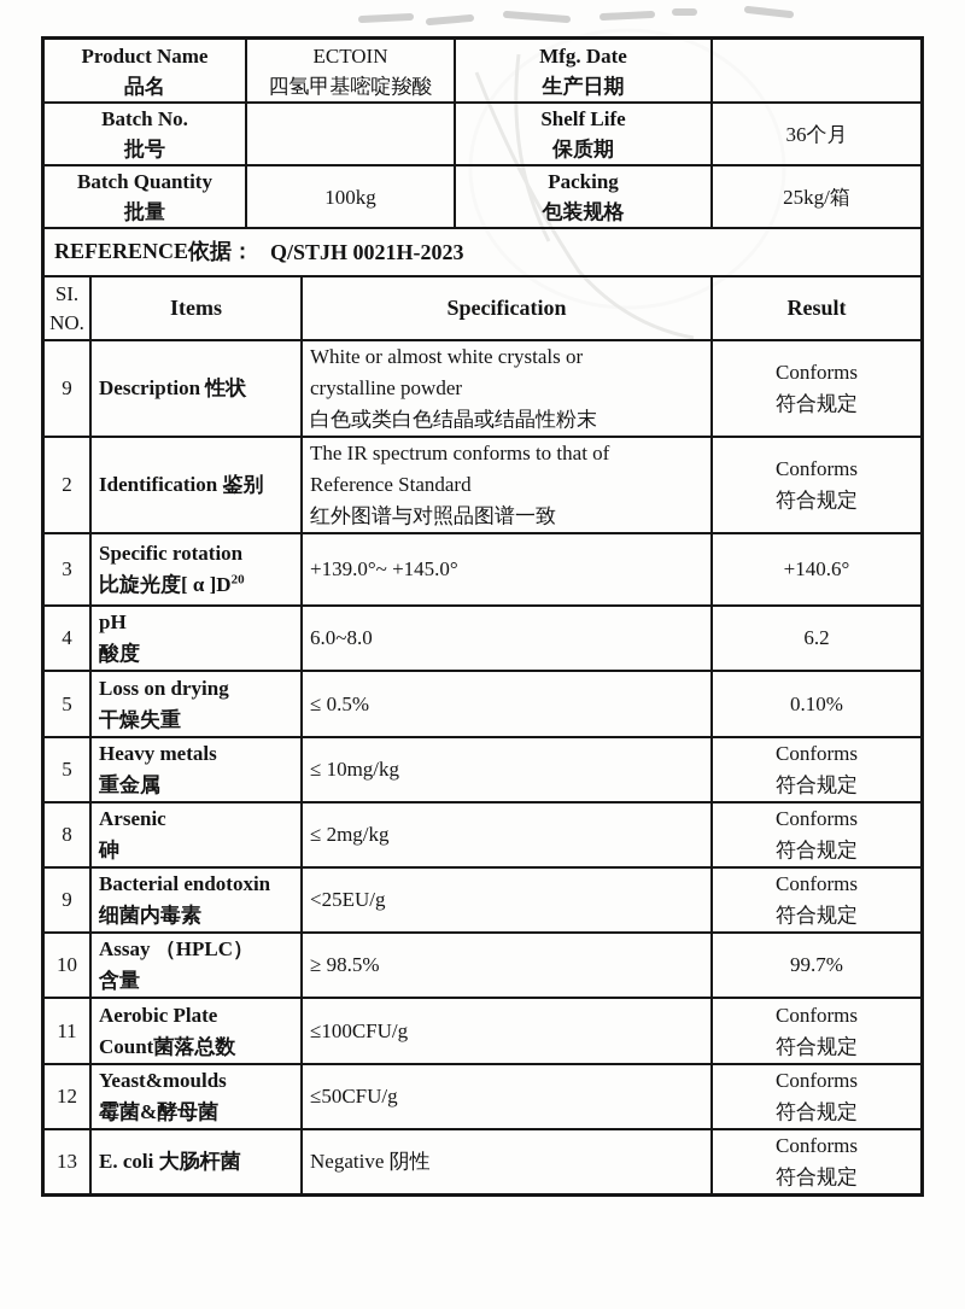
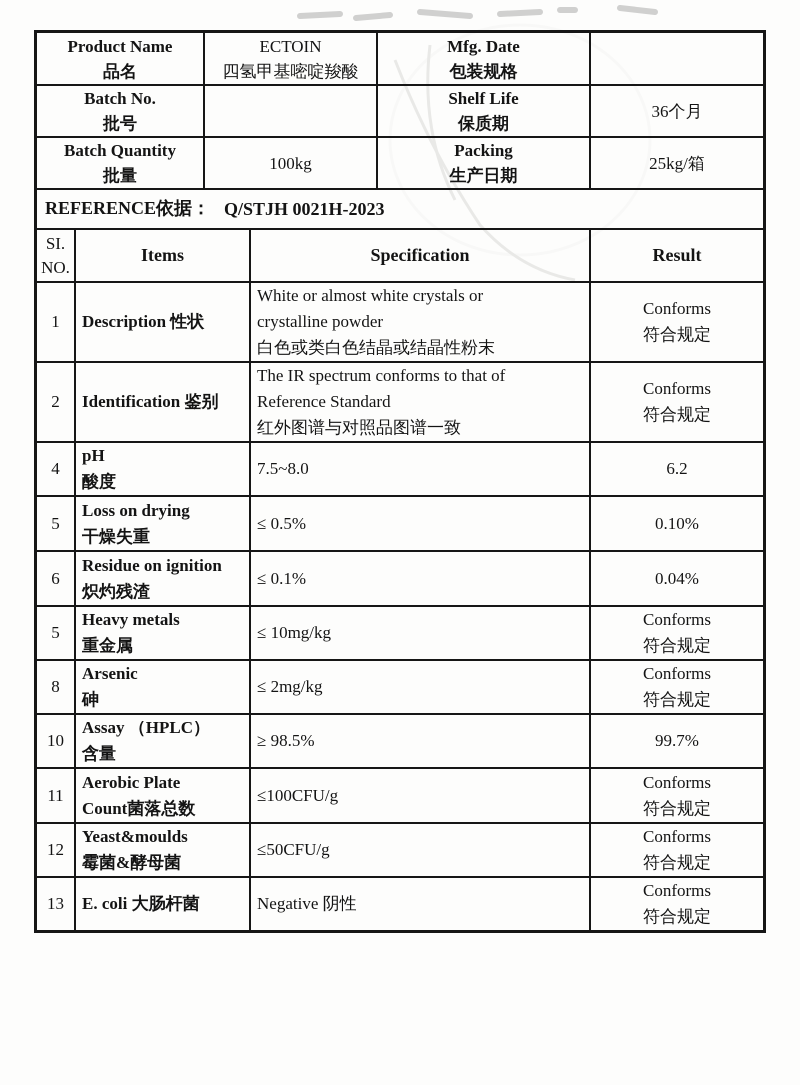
- Product Name 品名	ECTOIN 四氢甲基嘧啶羧酸	Mfg. Date 生产日期
+ Product Name 品名	ECTOIN 四氢甲基嘧啶羧酸	Mfg. Date 包装规格
  Batch No. 批号		Shelf Life 保质期	36个月
- Batch Quantity 批量	100kg	Packing 包装规格	25kg/箱
+ Batch Quantity 批量	100kg	Packing 生产日期	25kg/箱
  REFERENCE依据：
  Q/STJH 0021H-2023
  SI. NO.	Items	Specification	Result
- 9	Description 性状	White or almost white crystals or crystalline powder 白色或类白色结晶或结晶性粉末	Conforms 符合规定
+ 1	Description 性状	White or almost white crystals or crystalline powder 白色或类白色结晶或结晶性粉末	Conforms 符合规定
  2	Identification 鉴别	The IR spectrum conforms to that of Reference Standard 红外图谱与对照品图谱一致	Conforms 符合规定
- 3	Specific rotation 比旋光度[ α ]D20	+139.0°~ +145.0°	+140.6°
- 4	pH 酸度	6.0~8.0	6.2
+ 4	pH 酸度	7.5~8.0	6.2
  5	Loss on drying 干燥失重	≤ 0.5%	0.10%
+ 6	Residue on ignition 炽灼残渣	≤ 0.1%	0.04%
  5	Heavy metals 重金属	≤ 10mg/kg	Conforms 符合规定
  8	Arsenic 砷	≤ 2mg/kg	Conforms 符合规定
- 9	Bacterial endotoxin 细菌内毒素	<25EU/g	Conforms 符合规定
  10	Assay （HPLC） 含量	≥ 98.5%	99.7%
  11	Aerobic Plate Count菌落总数	≤100CFU/g	Conforms 符合规定
  12	Yeast&moulds 霉菌&酵母菌	≤50CFU/g	Conforms 符合规定
  13	E. coli 大肠杆菌	Negative 阴性	Conforms 符合规定
